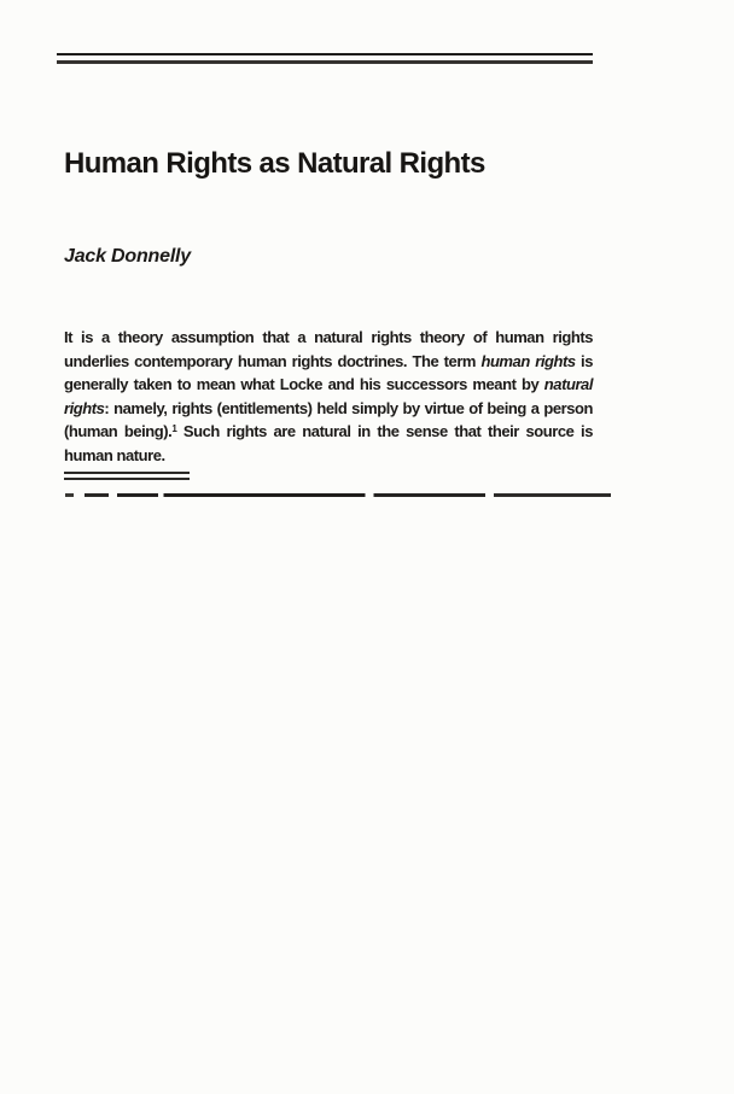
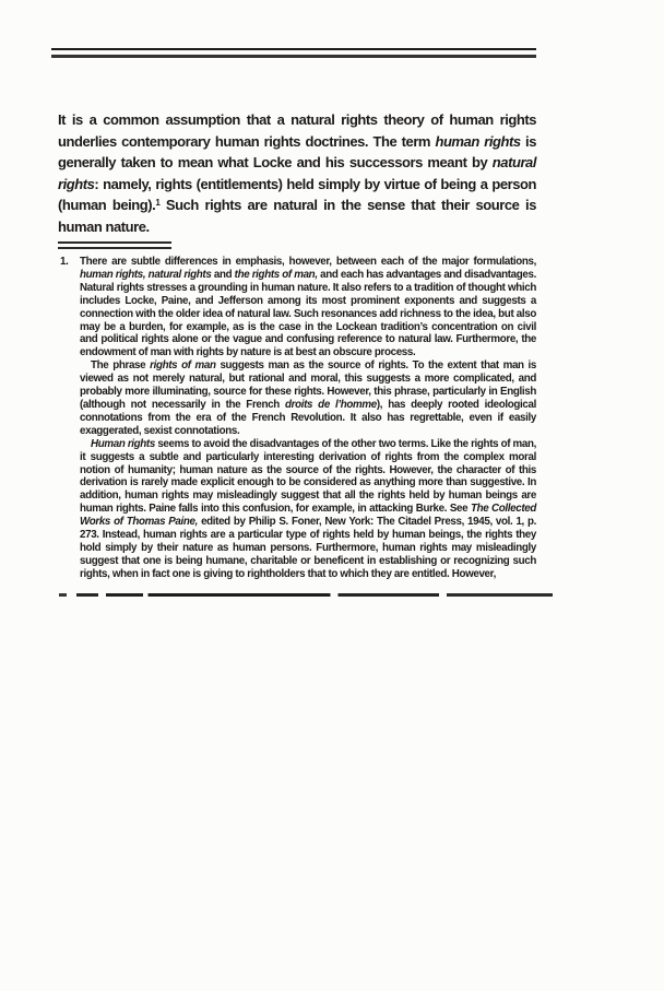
- Human Rights as Natural Rights
- Jack Donnelly
- It is a theory assumption that a natural rights theory of human rights underlies contemporary human rights doctrines. The term human rights is generally taken to mean what Locke and his successors meant by natural rights: namely, rights (entitlements) held simply by virtue of being a person (human being).1 Such rights are natural in the sense that their source is human nature.
+ It is a common assumption that a natural rights theory of human rights underlies contemporary human rights doctrines. The term human rights is generally taken to mean what Locke and his successors meant by natural rights: namely, rights (entitlements) held simply by virtue of being a person (human being).1 Such rights are natural in the sense that their source is human nature.
+ 1.
+ There are subtle differences in emphasis, however, between each of the major formulations, human rights, natural rights and the rights of man, and each has advantages and disadvantages. Natural rights stresses a grounding in human nature. It also refers to a tradition of thought which includes Locke, Paine, and Jefferson among its most prominent exponents and suggests a connection with the older idea of natural law. Such resonances add richness to the idea, but also may be a burden, for example, as is the case in the Lockean tradition’s concentration on civil and political rights alone or the vague and confusing reference to natural law. Furthermore, the endowment of man with rights by nature is at best an obscure process.
+ The phrase rights of man suggests man as the source of rights. To the extent that man is viewed as not merely natural, but rational and moral, this suggests a more complicated, and probably more illuminating, source for these rights. However, this phrase, particularly in English (although not necessarily in the French droits de l’homme), has deeply rooted ideological connotations from the era of the French Revolution. It also has regrettable, even if easily exaggerated, sexist connotations.
+ Human rights seems to avoid the disadvantages of the other two terms. Like the rights of man, it suggests a subtle and particularly interesting derivation of rights from the complex moral notion of humanity; human nature as the source of the rights. However, the character of this derivation is rarely made explicit enough to be considered as anything more than suggestive. In addition, human rights may misleadingly suggest that all the rights held by human beings are human rights. Paine falls into this confusion, for example, in attacking Burke. See The Collected Works of Thomas Paine, edited by Philip S. Foner, New York: The Citadel Press, 1945, vol. 1, p. 273. Instead, human rights are a particular type of rights held by human beings, the rights they hold simply by their nature as human persons. Furthermore, human rights may misleadingly suggest that one is being humane, charitable or beneficent in establishing or recognizing such rights, when in fact one is giving to rightholders that to which they are entitled. However,
